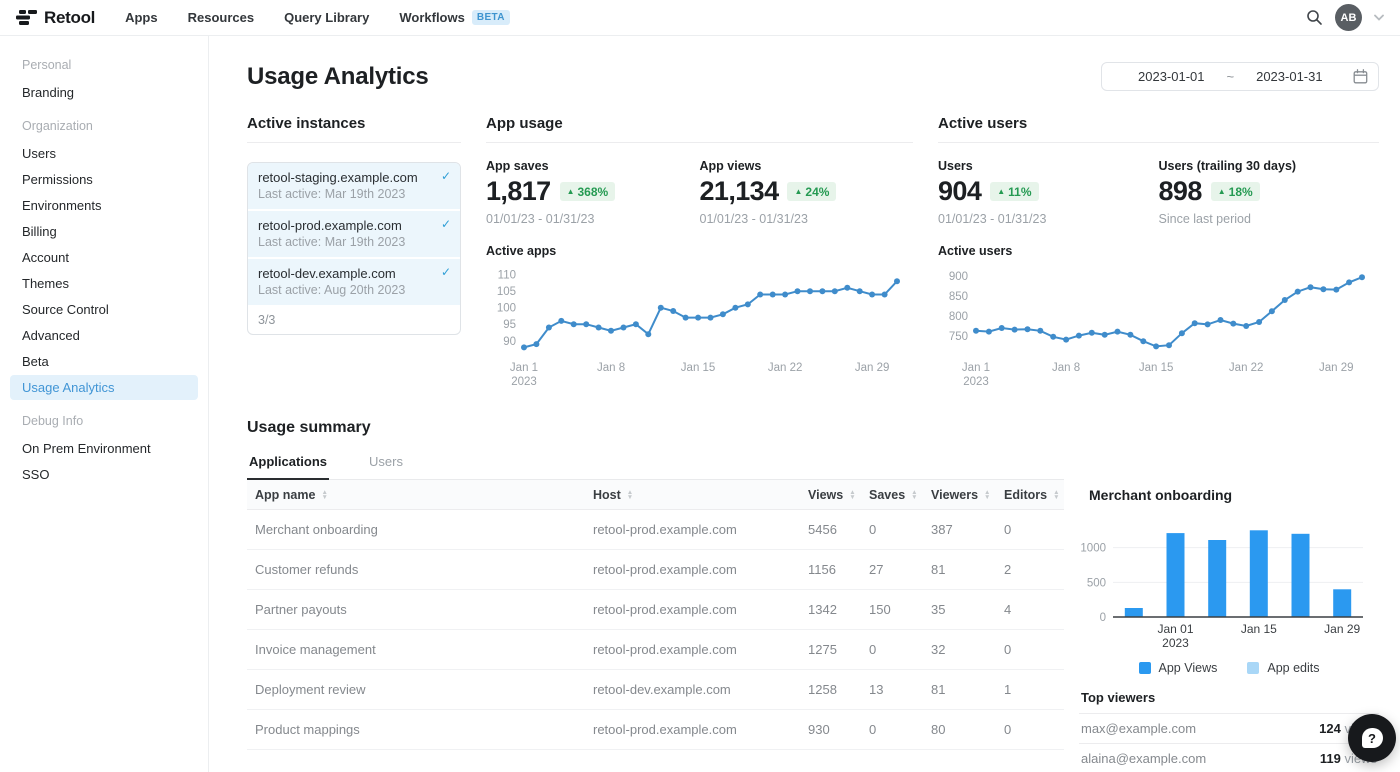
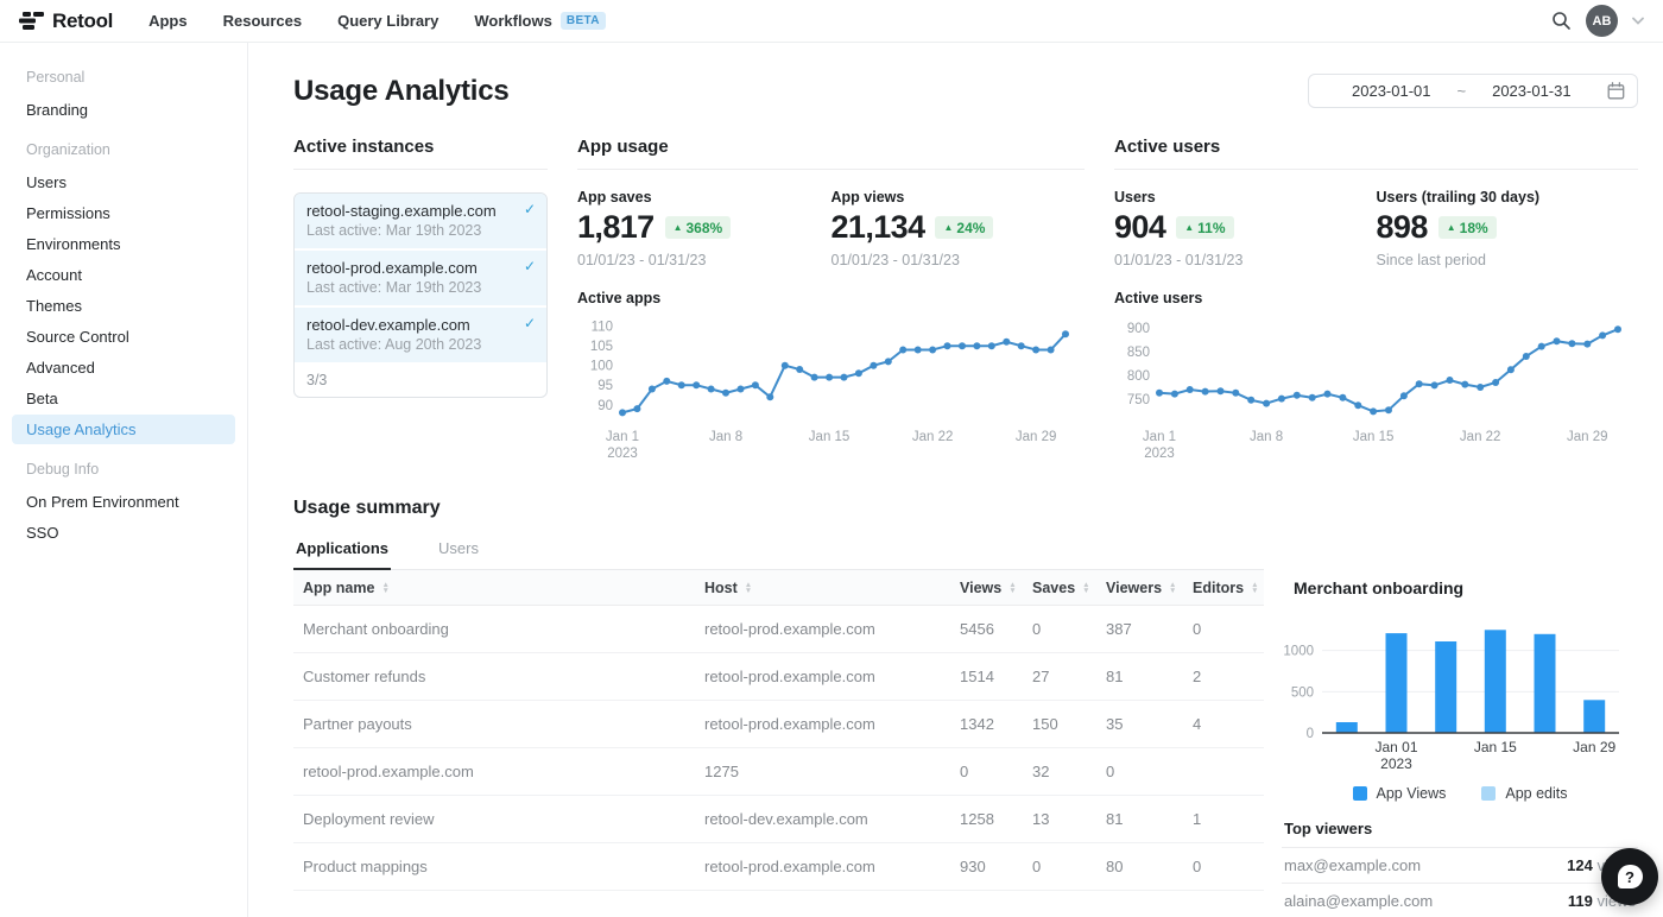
  Retool
  Apps
  Resources
  Query Library
  Workflows
  BETA
  AB
  Personal
  Branding
  Organization
  Users
  Permissions
  Environments
- Billing
  Account
  Themes
  Source Control
  Advanced
  Beta
  Usage Analytics
  Debug Info
  On Prem Environment
  SSO
  Usage Analytics
  2023-01-01
  ~
  2023-01-31
  Active instances
  retool-staging.example.com
  Last active: Mar 19th 2023
  ✓
  retool-prod.example.com
  Last active: Mar 19th 2023
  ✓
  retool-dev.example.com
  Last active: Aug 20th 2023
  ✓
  3/3
  App usage
  App saves
  1,817
  ▲
  368%
  01/01/23 - 01/31/23
  App views
  21,134
  ▲
  24%
  01/01/23 - 01/31/23
  Active apps
  90
  95
  100
  105
  110
  Jan 1
  2023
  Jan 8
  Jan 15
  Jan 22
  Jan 29
  Active users
  Users
  904
  ▲
  11%
  01/01/23 - 01/31/23
  Users (trailing 30 days)
  898
  ▲
  18%
  Since last period
  Active users
  750
  800
  850
  900
  Jan 1
  2023
  Jan 8
  Jan 15
  Jan 22
  Jan 29
  Usage summary
  Applications
  Users
  App name
  Host
  Views
  Saves
  Viewers
  Editors
  Merchant onboarding
  retool-prod.example.com
  5456
  0
  387
  0
  Customer refunds
  retool-prod.example.com
- 1156
+ 1514
  27
  81
  2
  Partner payouts
  retool-prod.example.com
  1342
  150
  35
  4
- Invoice management
  retool-prod.example.com
  1275
  0
  32
  0
  Deployment review
  retool-dev.example.com
  1258
  13
  81
  1
  Product mappings
  retool-prod.example.com
  930
  0
  80
  0
  Merchant onboarding
  0
  500
  1000
  Jan 01
  2023
  Jan 15
  Jan 29
  App Views
  App edits
  Top viewers
  max@example.com
  alaina@example.com
  119 vie
  ?
